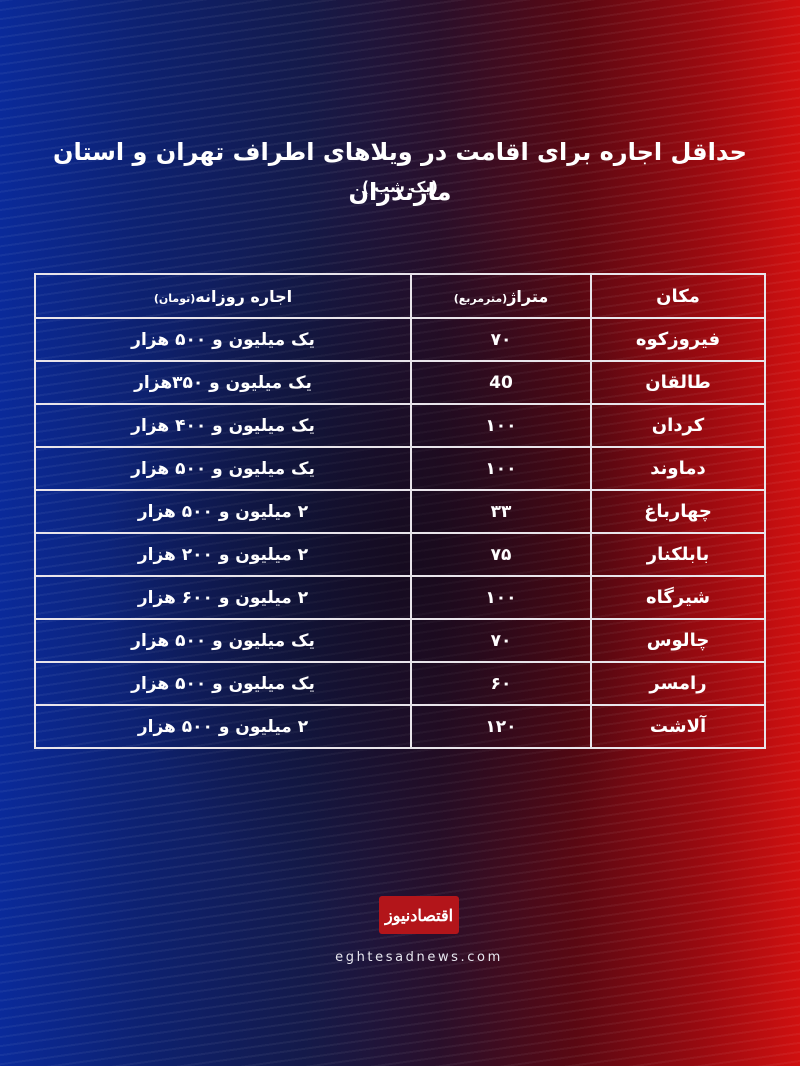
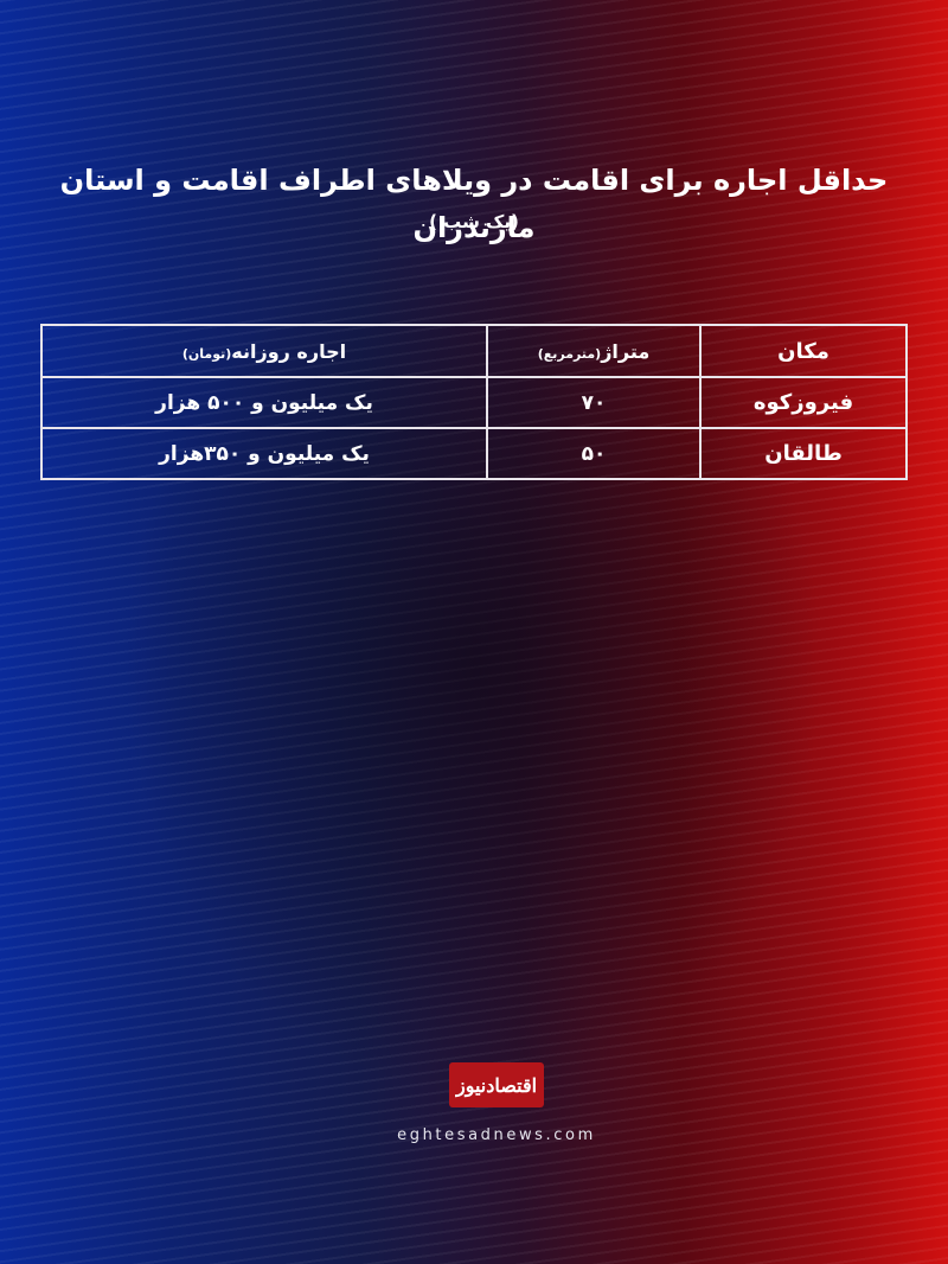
- حداقل اجاره برای اقامت در ویلاهای اطراف تهران و استان مازندران
+ حداقل اجاره برای اقامت در ویلاهای اطراف اقامت و استان مازندران
  (یک شب )
  مکان	متراژ(مترمربع)	اجاره روزانه(تومان)
  فیروزکوه	۷۰	یک میلیون و ۵۰۰ هزار
- طالقان	40	یک میلیون و ۳۵۰هزار
+ طالقان	۵۰	یک میلیون و ۳۵۰هزار
- کردان	۱۰۰	یک میلیون و ۴۰۰ هزار
- دماوند	۱۰۰	یک میلیون و ۵۰۰ هزار
- چهارباغ	۳۳	۲ میلیون و ۵۰۰ هزار
- بابلکنار	۷۵	۲ میلیون و ۲۰۰ هزار
- شیرگاه	۱۰۰	۲ میلیون و ۶۰۰ هزار
- چالوس	۷۰	یک میلیون و ۵۰۰ هزار
- رامسر	۶۰	یک میلیون و ۵۰۰ هزار
- آلاشت	۱۲۰	۲ میلیون و ۵۰۰ هزار
  اقتصادنیوز
  eghtesadnews.com
